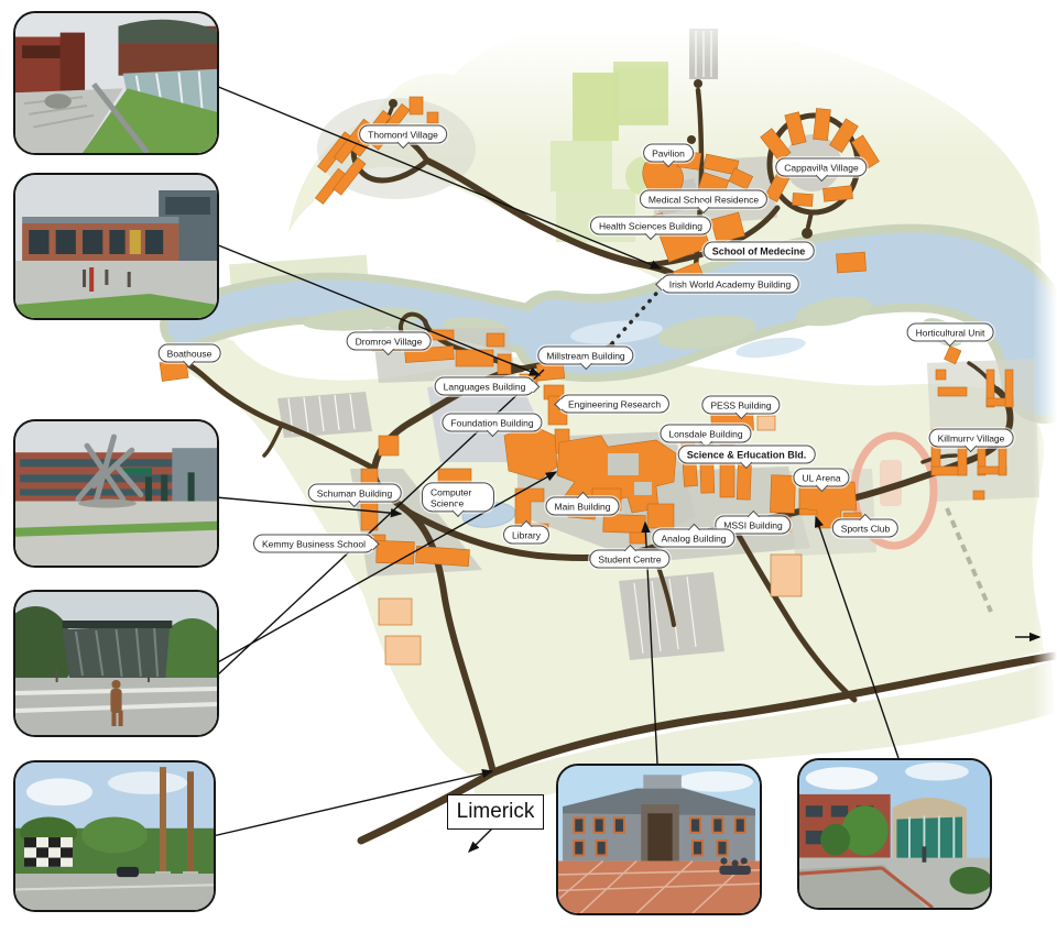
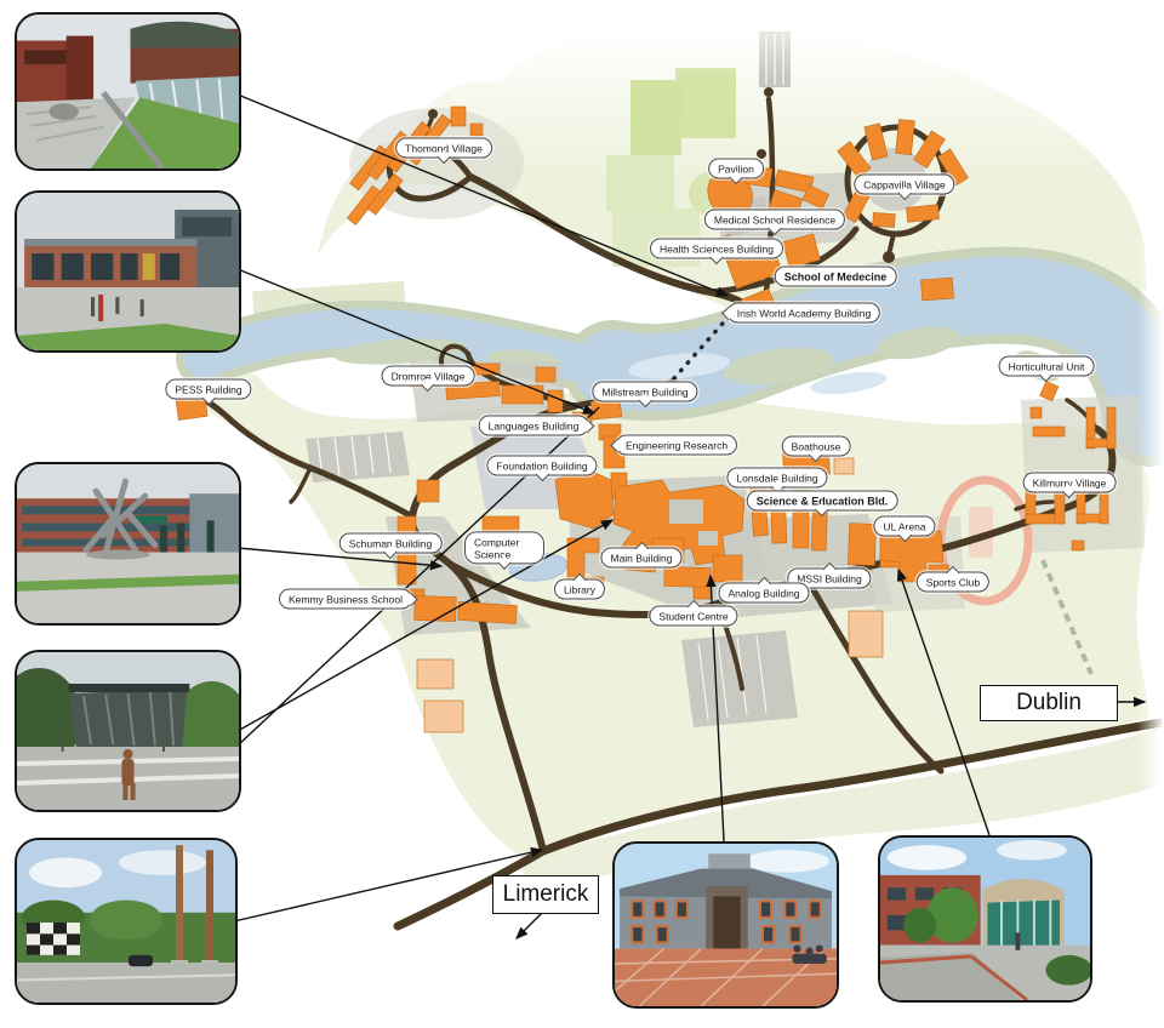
+ Dublin
  Limerick
  Thomond Village
  Pavilion
  Cappavilla Village
  Medical School Residence
  Health Sciences Building
  School of Medecine
  Irish World Academy Building
- Boathouse
+ PESS Building
  Dromroe Village
  Millstream Building
  Languages Building
  Engineering Research
  Foundation Building
- PESS Building
+ Boathouse
  Lonsdale Building
  Science & Education Bld.
  Horticultural Unit
  Killmurry Village
  UL Arena
  Schuman Building
  Computer Science
  Main Building
  MSSI Building
  Sports Club
  Library
  Kemmy Business School
  Analog Building
  Student Centre
